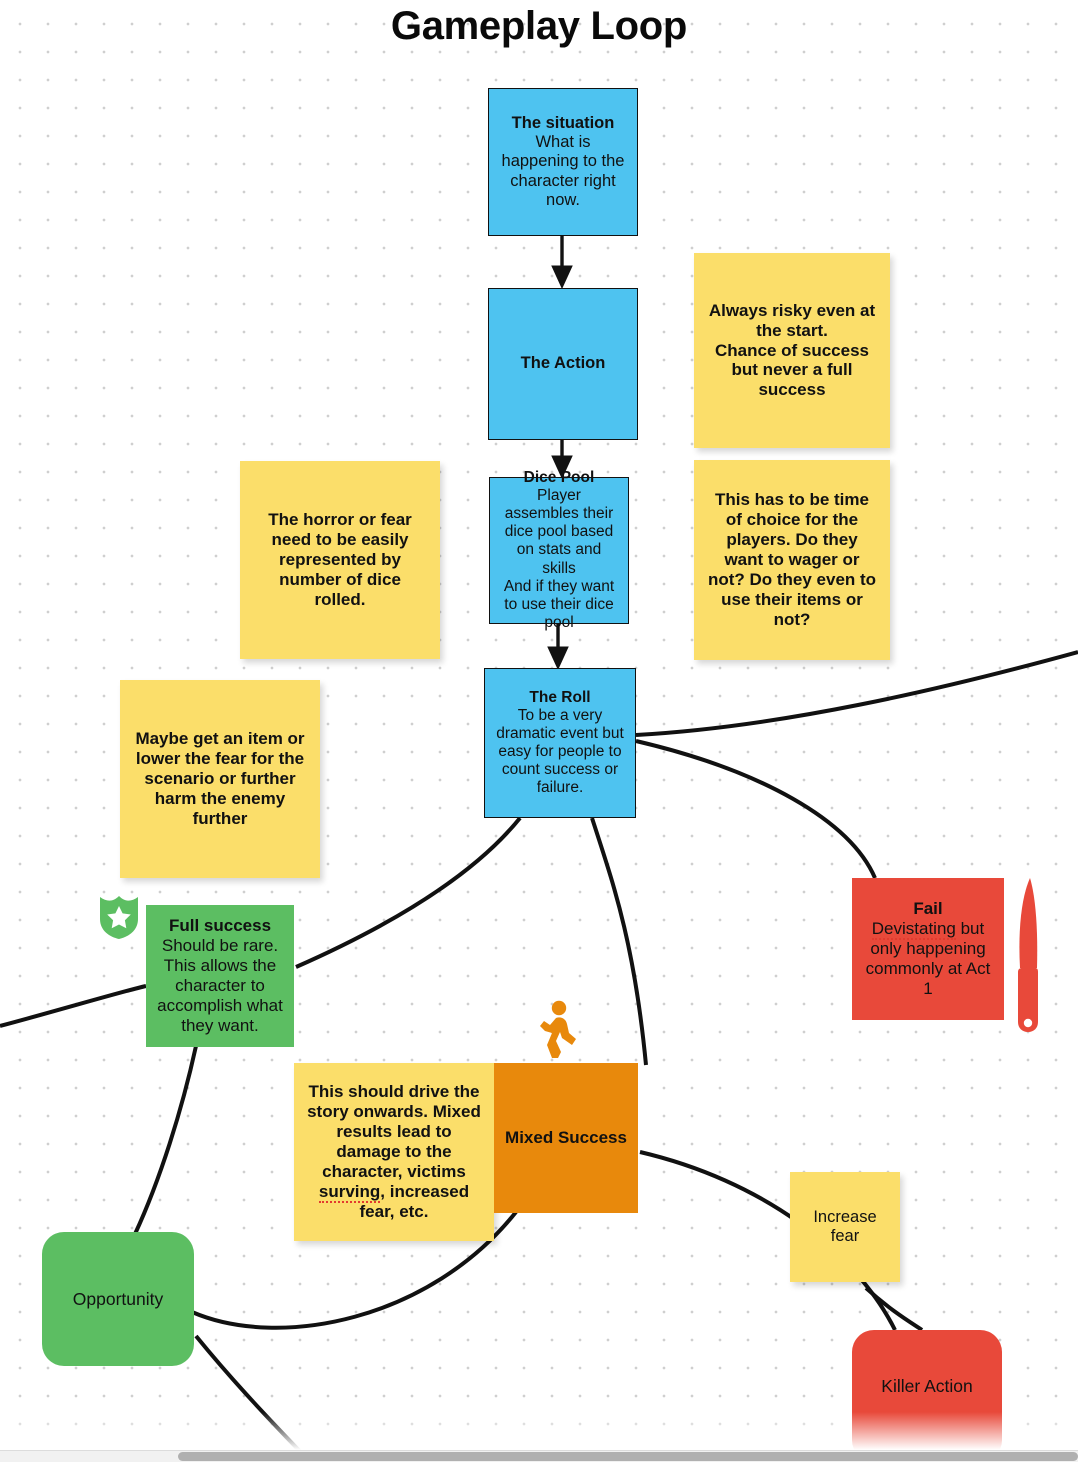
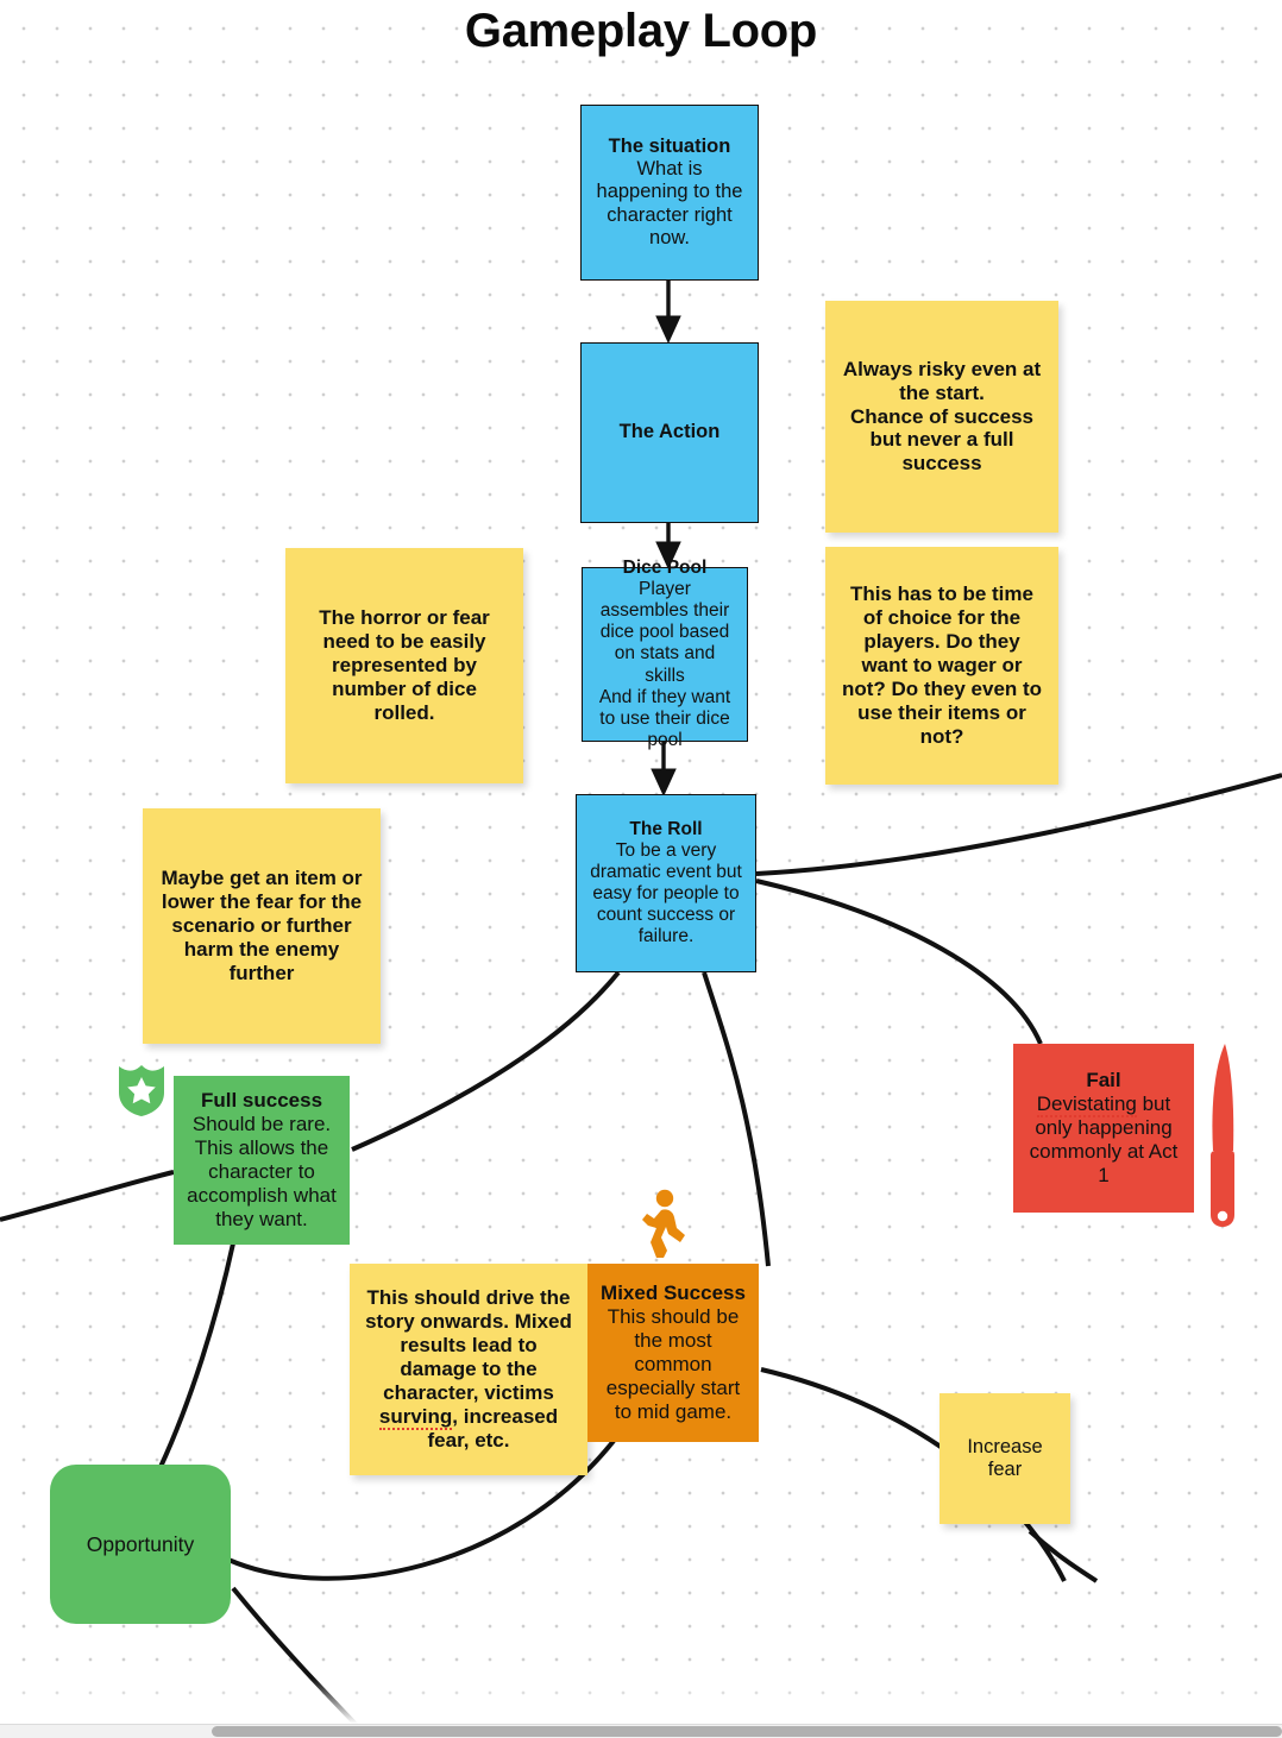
  Gameplay Loop
  The situation
  What is happening to the character right now.
  The Action
  Dice Pool
  Player assembles their dice pool based on stats and skills
  And if they want to use their dice pool
  The Roll
  To be a very dramatic event but easy for people to count success or failure.
  Always risky even at the start.
  Chance of success but never a full success
  This has to be time of choice for the players. Do they want to wager or not? Do they even to use their items or not?
  The horror or fear need to be easily represented by number of dice rolled.
  Maybe get an item or lower the fear for the scenario or further harm the enemy further
  This should drive the story onwards. Mixed results lead to damage to the character, victims surving, increased fear, etc.
  Increase fear
  Full success
  Should be rare. This allows the character to accomplish what they want.
  Mixed Success
+ This should be the most common especially start to mid game.
  Fail
  Devistating but only happening commonly at Act 1
  Opportunity
- Killer Action
